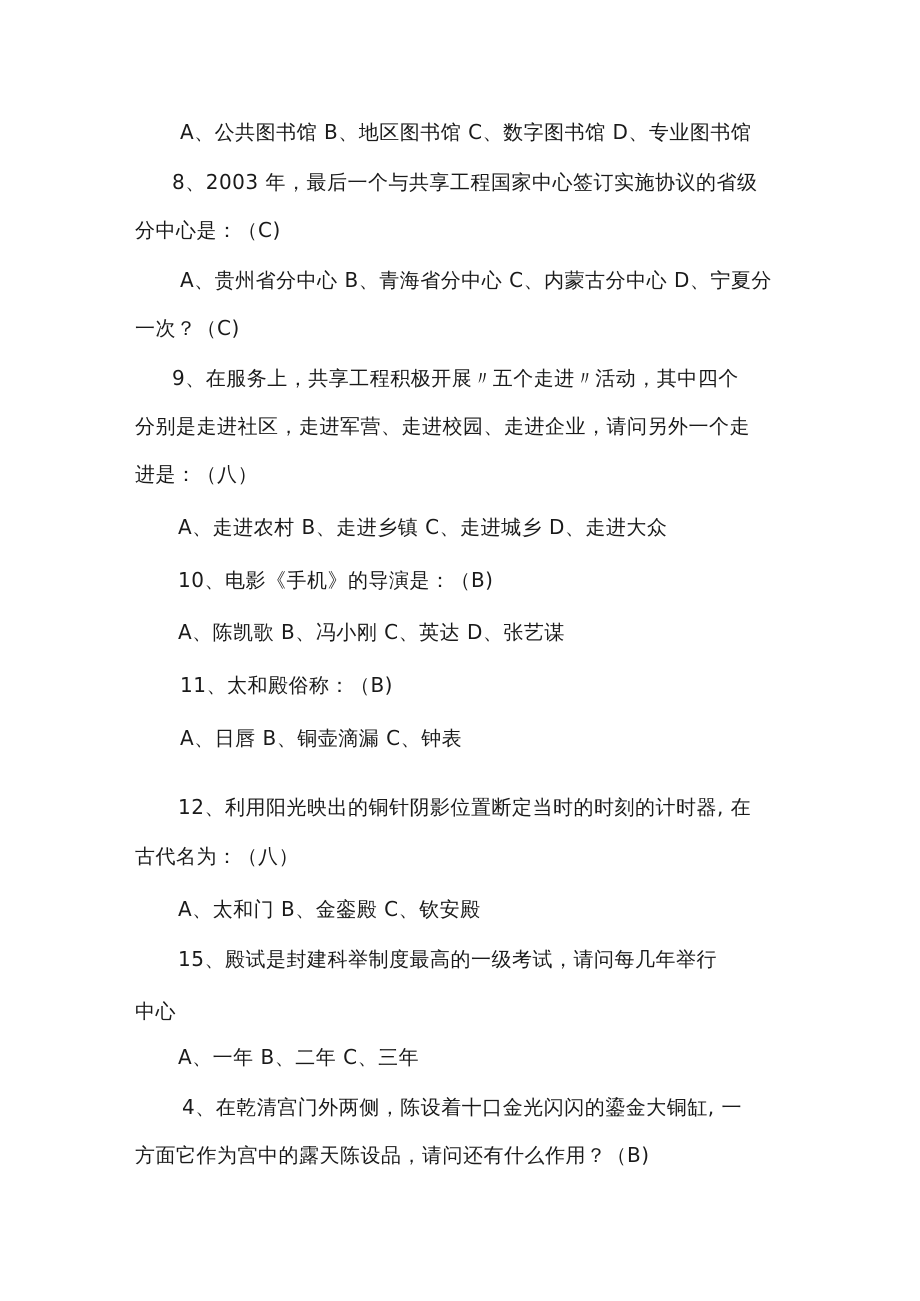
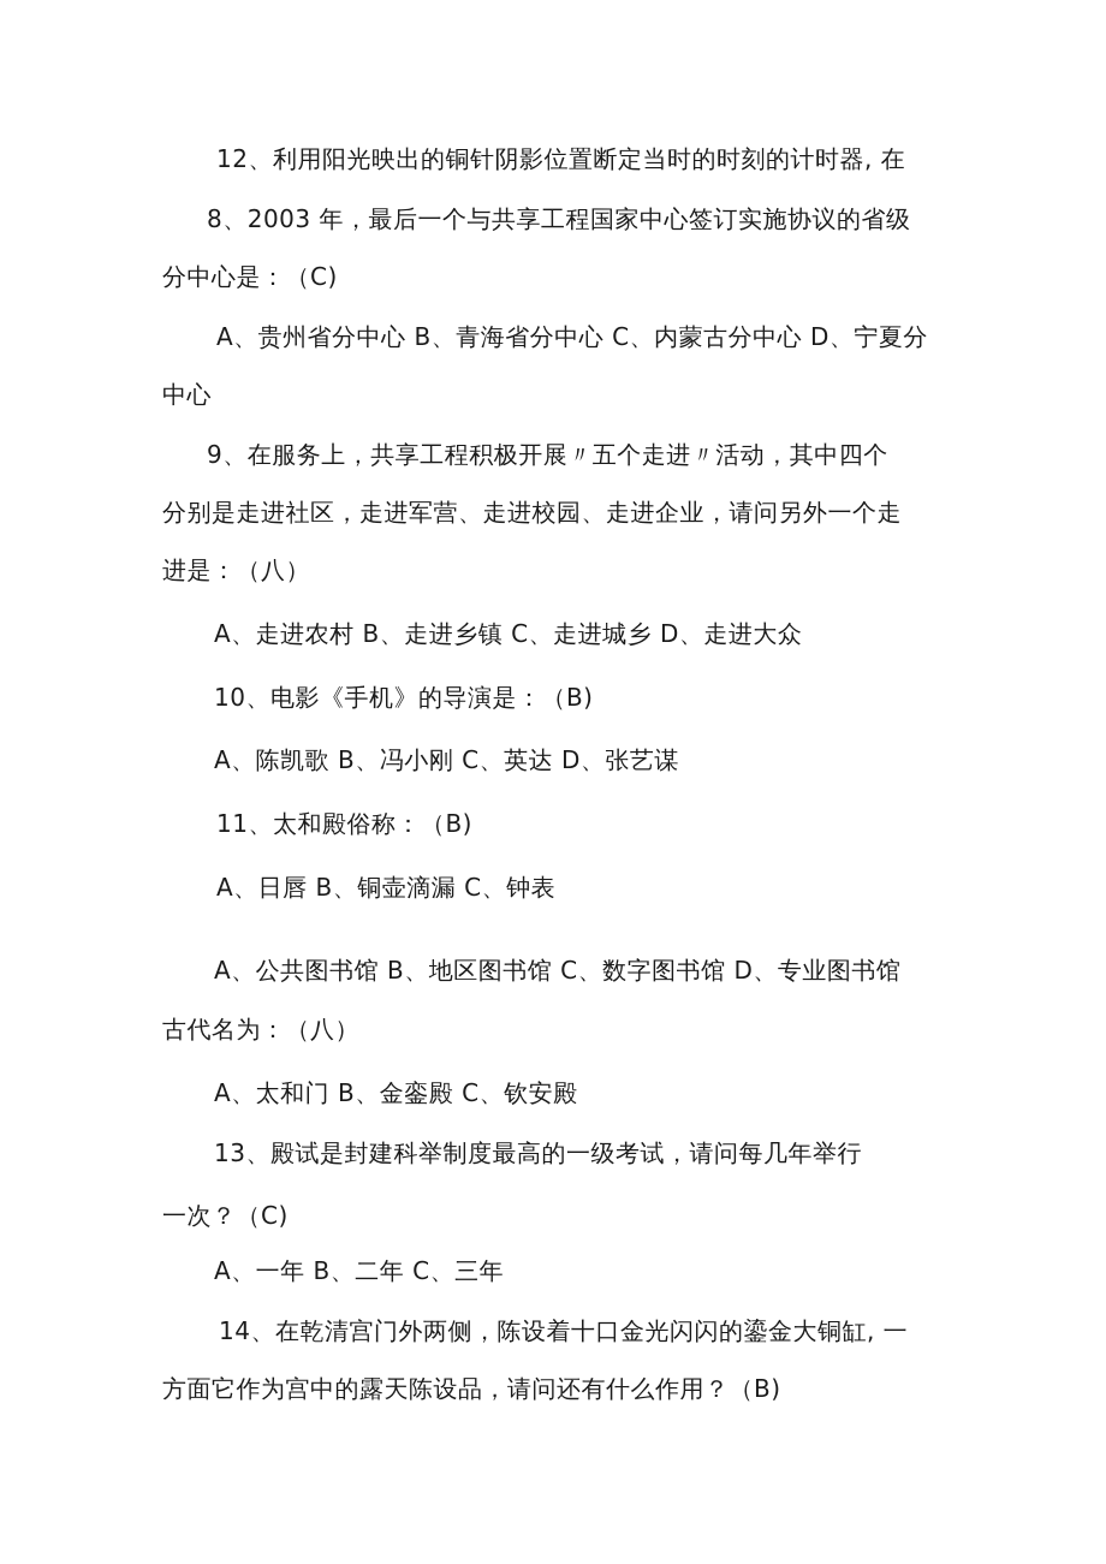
- A、公共图书馆 B、地区图书馆 C、数字图书馆 D、专业图书馆
+ 12、利用阳光映出的铜针阴影位置断定当时的时刻的计时器, 在
  8、2003 年，最后一个与共享工程国家中心签订实施协议的省级
  分中心是：（C)
  A、贵州省分中心 B、青海省分中心 C、内蒙古分中心 D、宁夏分
- 一次？（C)
+ 中心
  9、在服务上，共享工程积极开展〃五个走进〃活动，其中四个
  分别是走进社区，走进军营、走进校园、走进企业，请问另外一个走
  进是：（八）
  A、走进农村 B、走进乡镇 C、走进城乡 D、走进大众
  10、电影《手机》的导演是：（B)
  A、陈凯歌 B、冯小刚 C、英达 D、张艺谋
  11、太和殿俗称：（B)
  A、日唇 B、铜壶滴漏 C、钟表
- 12、利用阳光映出的铜针阴影位置断定当时的时刻的计时器, 在
+ A、公共图书馆 B、地区图书馆 C、数字图书馆 D、专业图书馆
  古代名为：（八）
  A、太和门 B、金銮殿 C、钦安殿
- 15、殿试是封建科举制度最高的一级考试，请问每几年举行
+ 13、殿试是封建科举制度最高的一级考试，请问每几年举行
- 中心
+ 一次？（C)
  A、一年 B、二年 C、三年
- 4、在乾清宫门外两侧，陈设着十口金光闪闪的鎏金大铜缸, 一
+ 14、在乾清宫门外两侧，陈设着十口金光闪闪的鎏金大铜缸, 一
  方面它作为宫中的露天陈设品，请问还有什么作用？（B)
